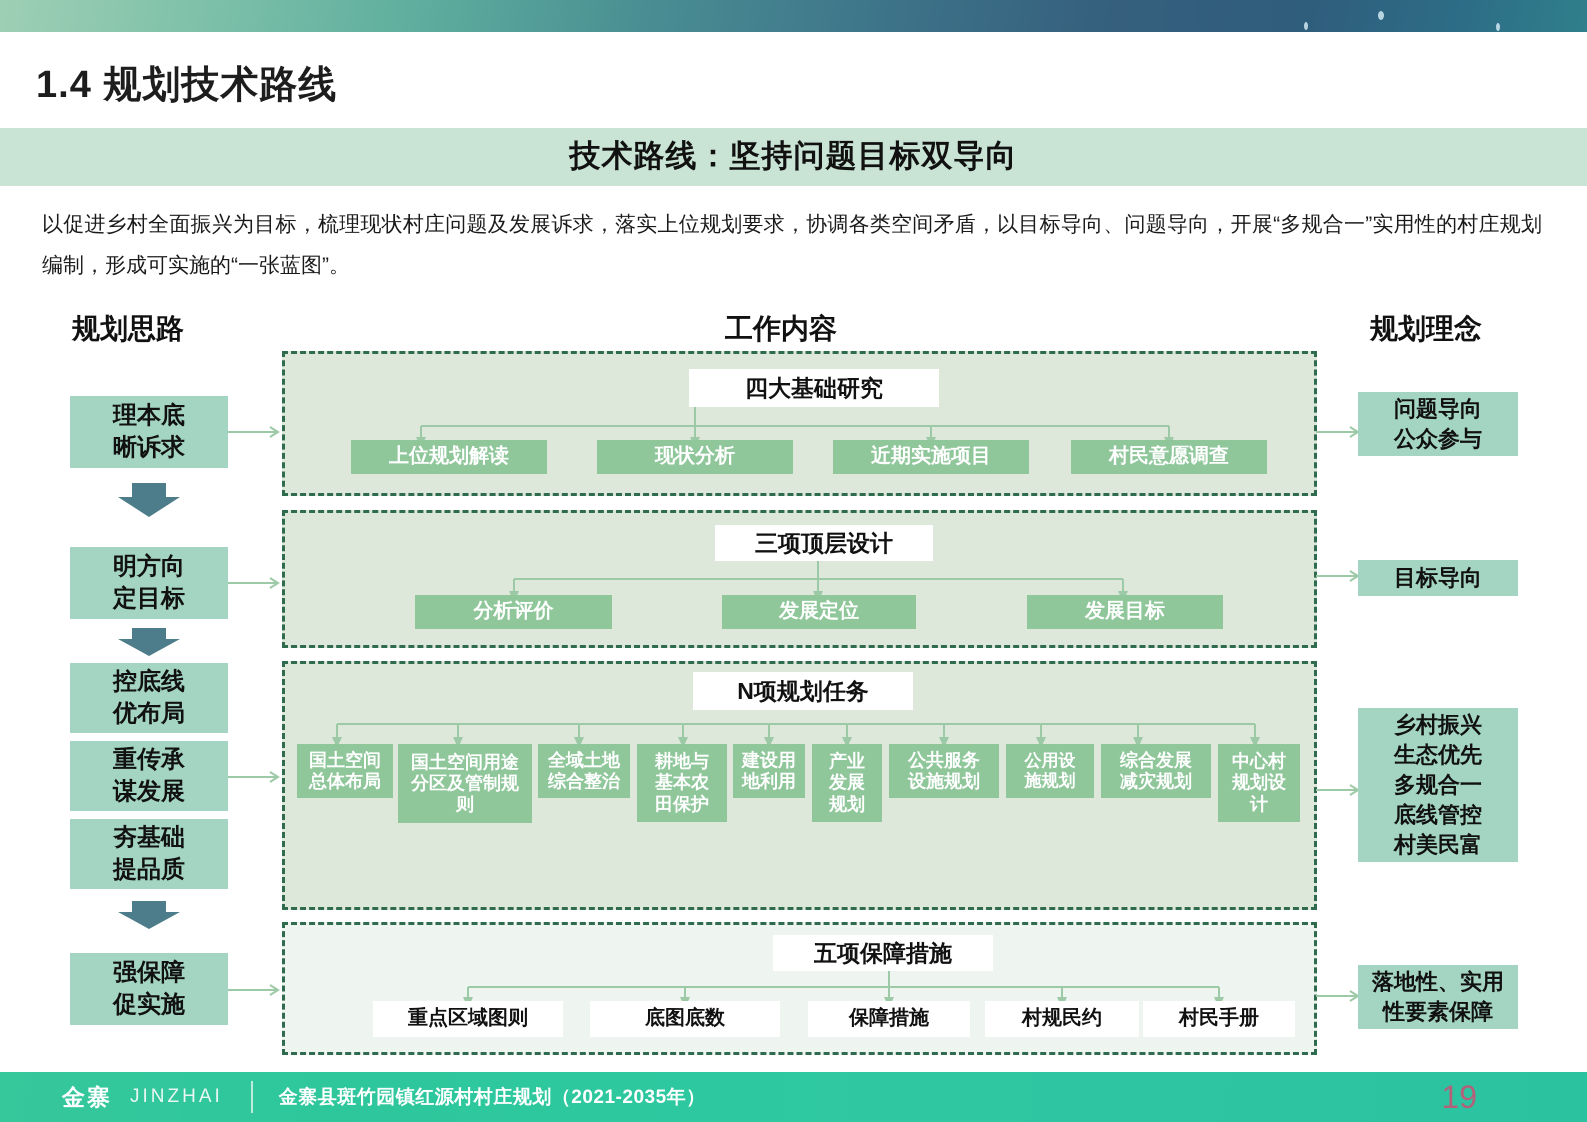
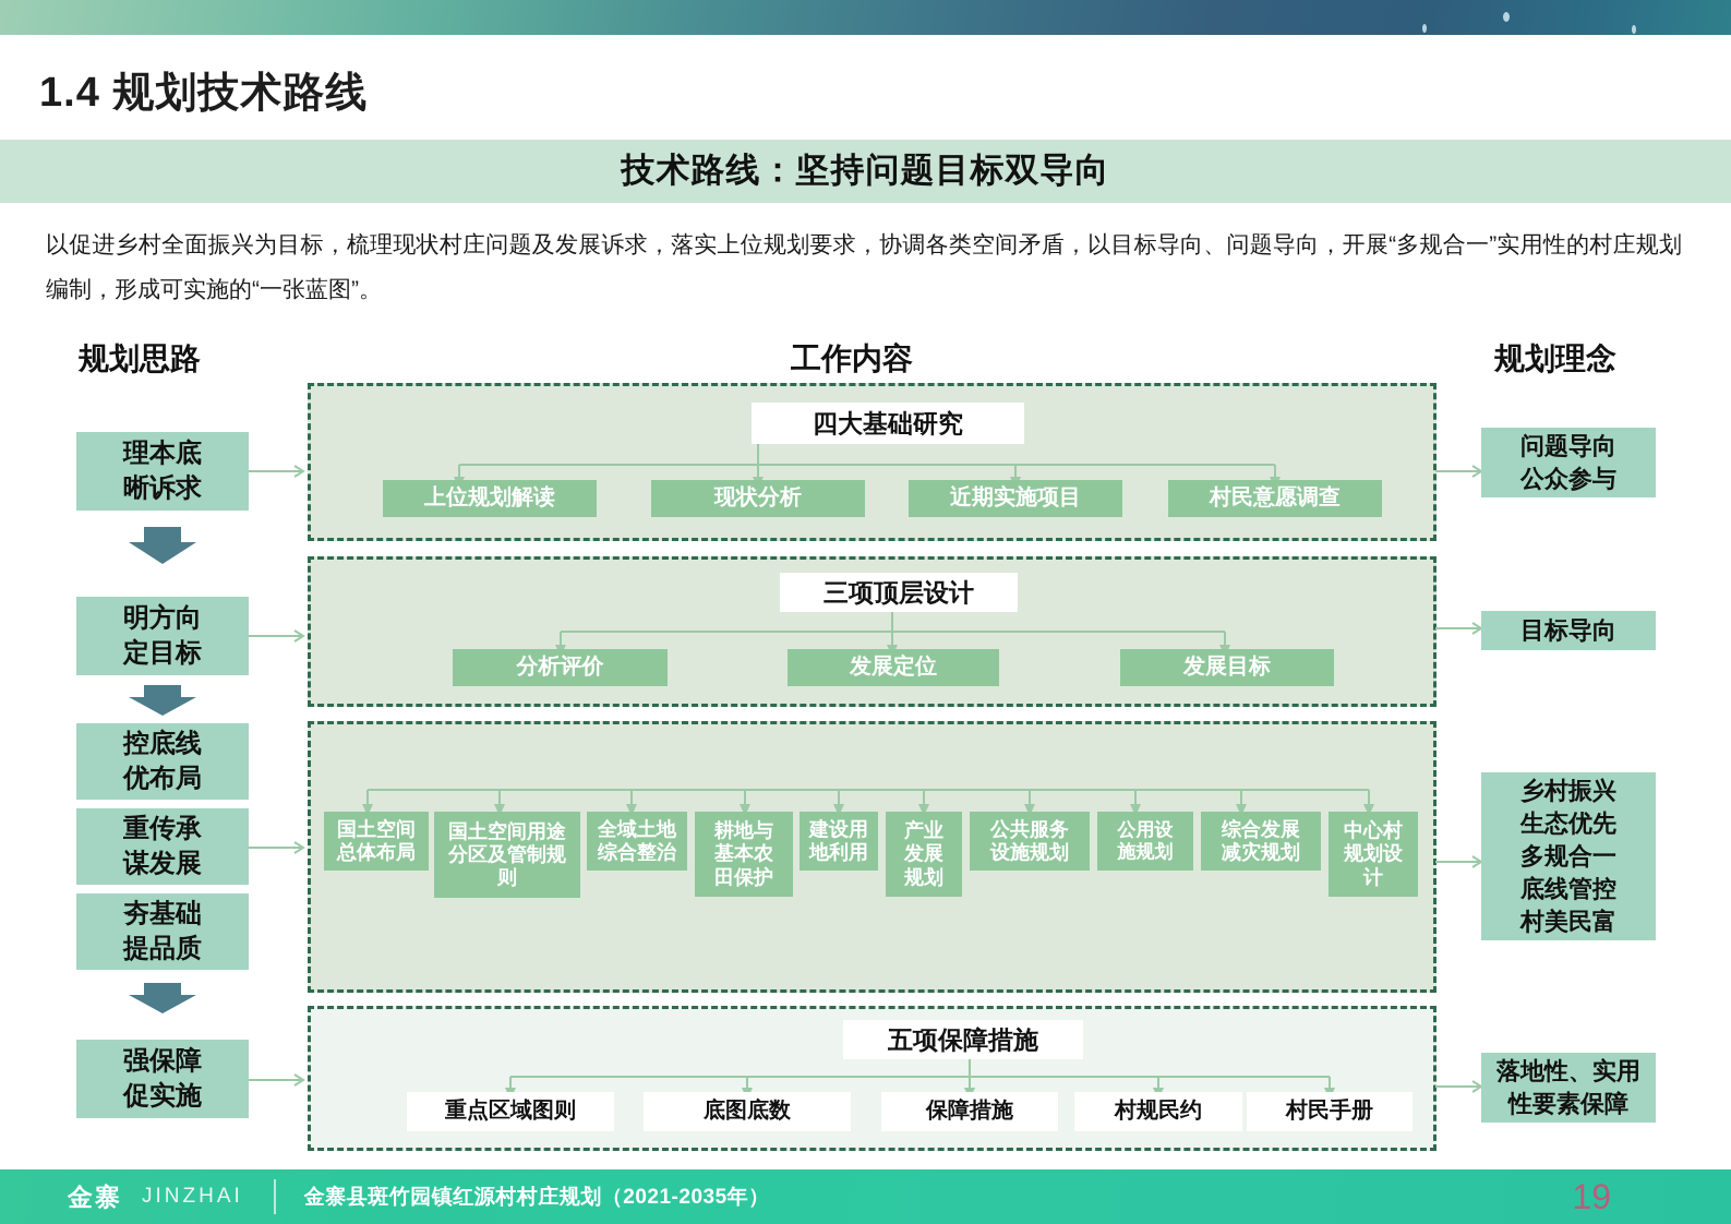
  1.4 规划技术路线
  技术路线：坚持问题目标双导向
  以促进乡村全面振兴为目标，梳理现状村庄问题及发展诉求，落实上位规划要求，协调各类空间矛盾，以目标导向、问题导向，开展“多规合一”实用性的村庄规划编制，形成可实施的“一张蓝图”。
  规划思路
  工作内容
  规划理念
  理本底
  晰诉求
  明方向
  定目标
  控底线
  优布局
  重传承
  谋发展
  夯基础
  提品质
  强保障
  促实施
  四大基础研究
  上位规划解读
  现状分析
  近期实施项目
  村民意愿调查
  三项顶层设计
  分析评价
  发展定位
  发展目标
- N项规划任务
  国土空间
  总体布局
  国土空间用途
  分区及管制规
  则
  全域土地
  综合整治
  耕地与
  基本农
  田保护
  建设用
  地利用
  产业
  发展
  规划
  公共服务
  设施规划
  公用设
  施规划
  综合发展
  减灾规划
  中心村
  规划设
  计
  五项保障措施
  重点区域图则
  底图底数
  保障措施
  村规民约
  村民手册
  问题导向
  公众参与
  目标导向
  乡村振兴
  生态优先
  多规合一
  底线管控
  村美民富
  落地性、实用
  性要素保障
  金寨
  JINZHAI
  金寨县斑竹园镇红源村村庄规划（2021-2035年）
  19
